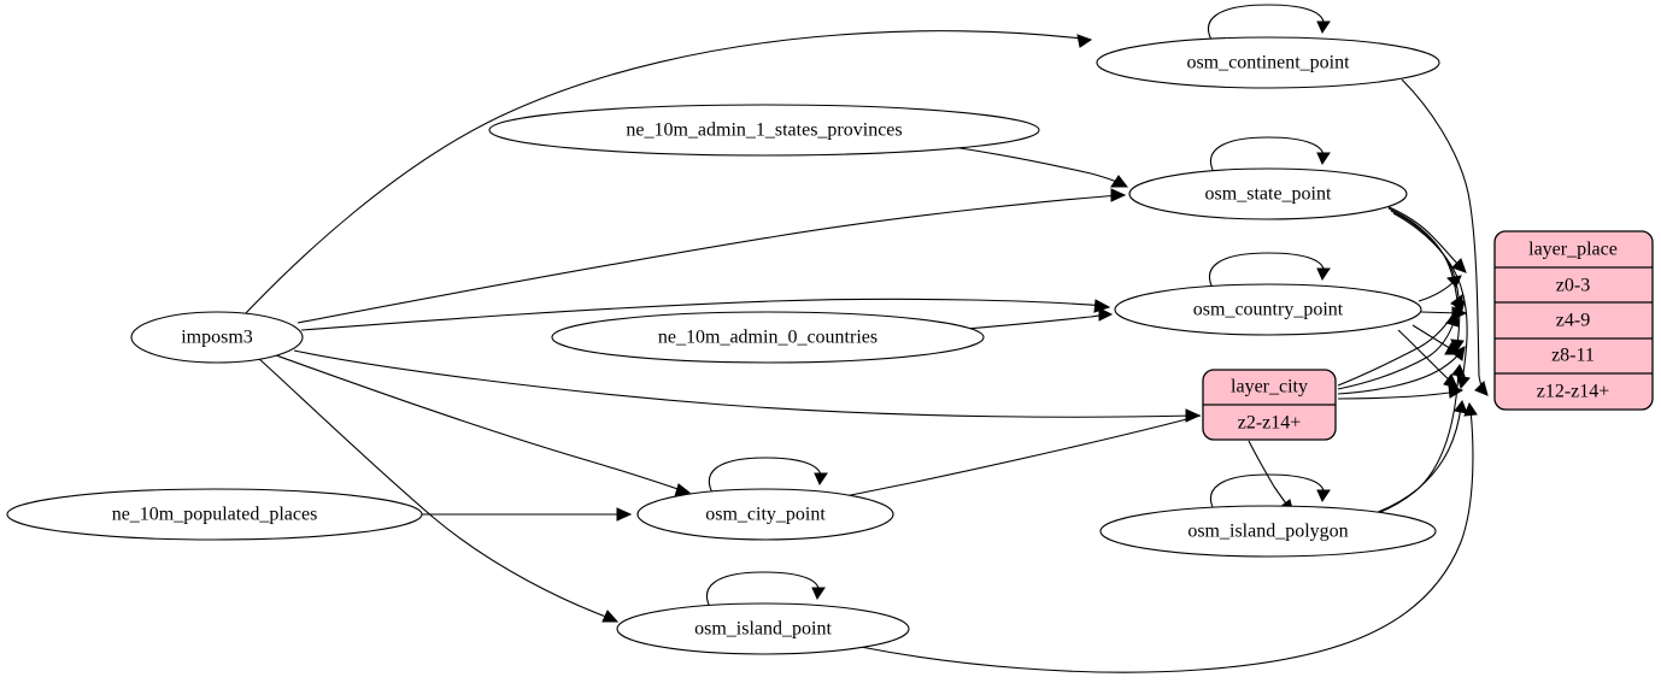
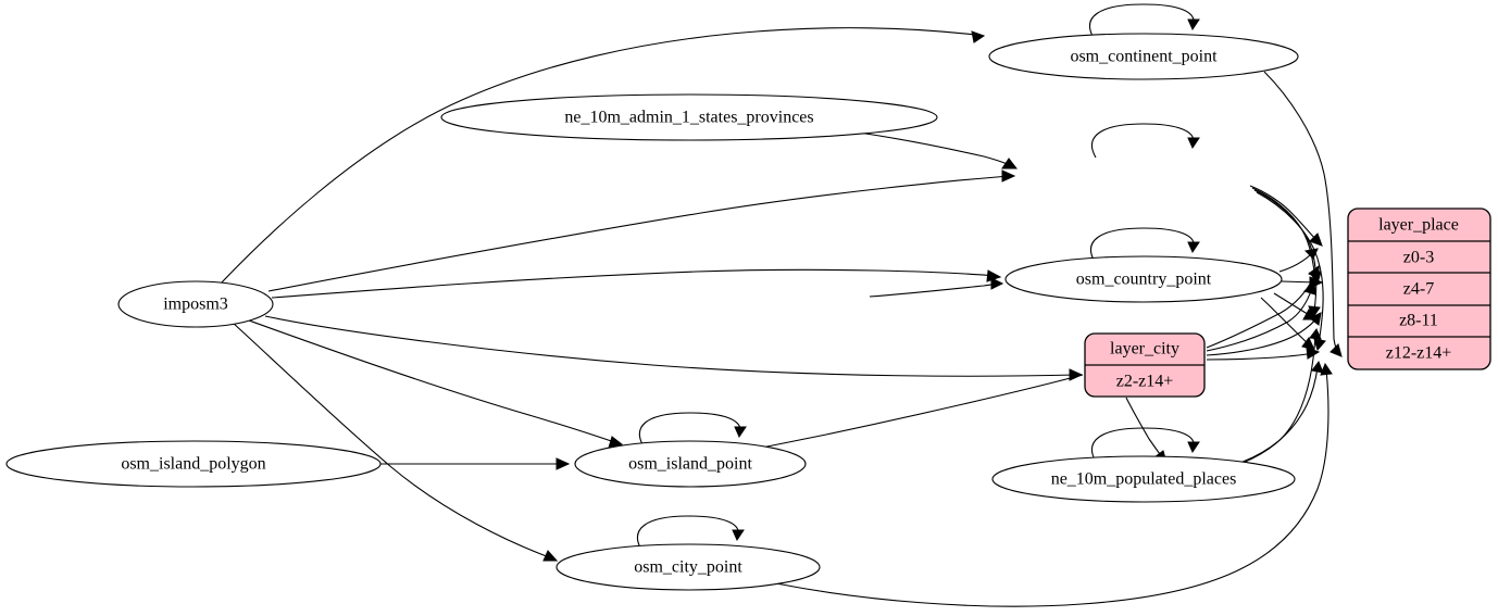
  imposm3
  ne_10m_admin_1_states_provinces
- ne_10m_admin_0_countries
- ne_10m_populated_places
+ osm_island_polygon
  osm_continent_point
- osm_state_point
  osm_country_point
- osm_city_point
+ osm_island_point
- osm_island_polygon
+ ne_10m_populated_places
- osm_island_point
+ osm_city_point
  layer_place
  z0-3
- z4-9
+ z4-7
  z8-11
  z12-z14+
  layer_city
  z2-z14+
